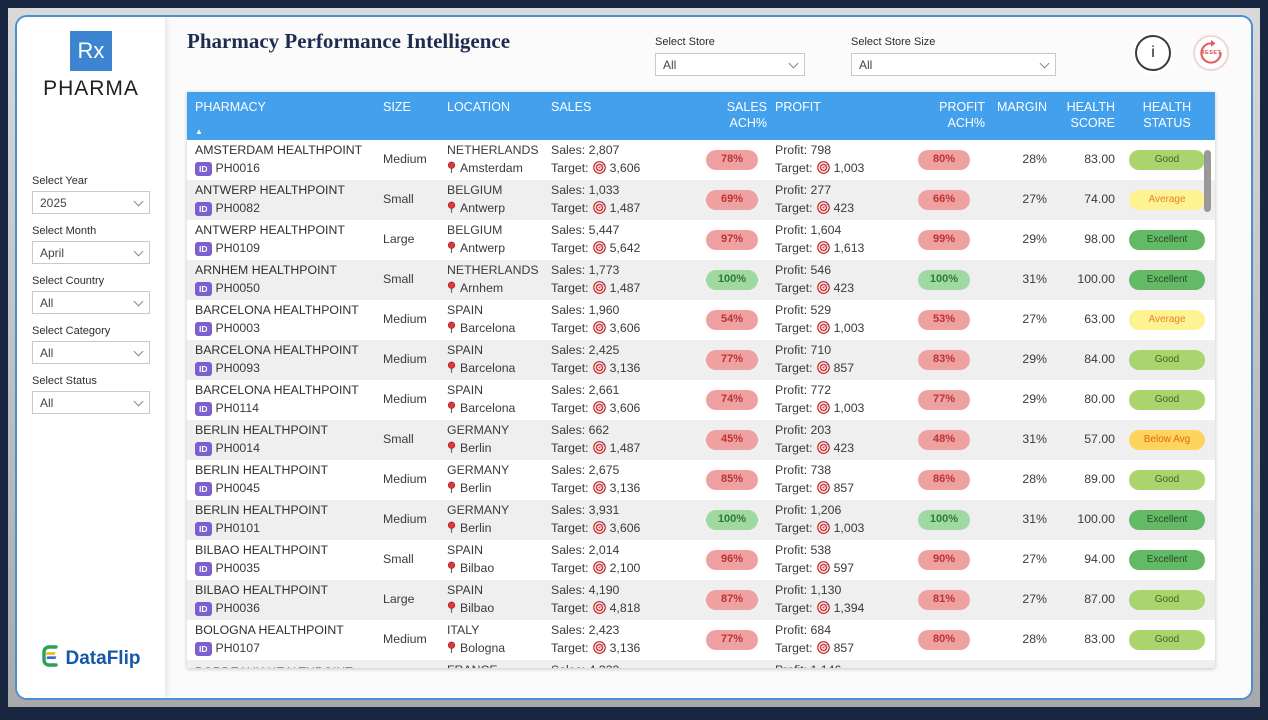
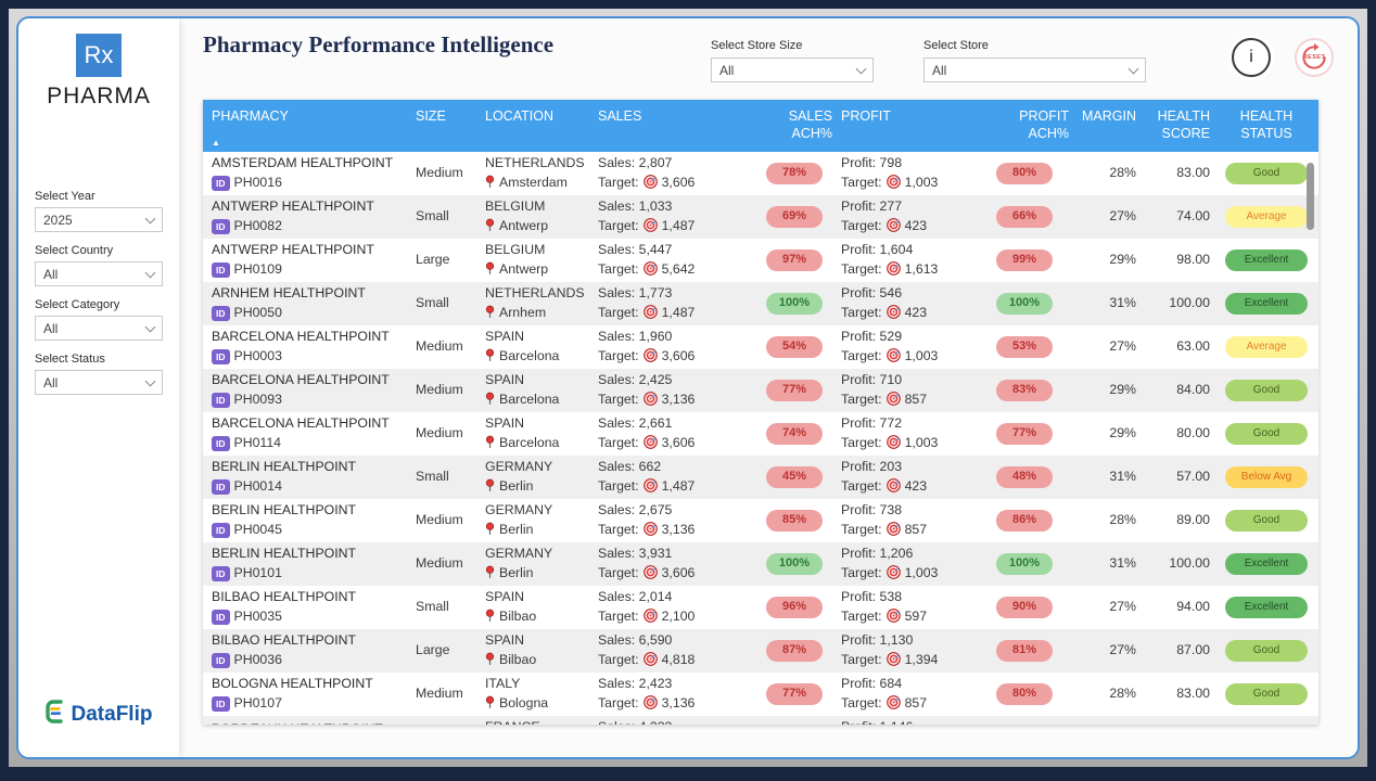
  Rx
  PHARMA
  Select Year
  2025
- Select Month
- April
  Select Country
  All
  Select Category
  All
  Select Status
  All
  DataFlip
  Pharmacy Performance Intelligence
- Select Store
+ Select Store Size
  All
- Select Store Size
+ Select Store
  All
  i
  PHARMACY
  ▲
  SIZE
  LOCATION
  SALES
  SALES ACH%
  PROFIT
  PROFIT ACH%
  MARGIN
  HEALTH SCORE
  HEALTH STATUS
  AMSTERDAM HEALTHPOINT
  ID
  PH0016
  Medium
  NETHERLANDS
  Amsterdam
  Sales: 2,807
  Target:
  3,606
  78%
  Profit: 798
  Target:
  1,003
  80%
  28%
  83.00
  Good
  ANTWERP HEALTHPOINT
  ID
  PH0082
  Small
  BELGIUM
  Antwerp
  Sales: 1,033
  Target:
  1,487
  69%
  Profit: 277
  Target:
  423
  66%
  27%
  74.00
  Average
  ANTWERP HEALTHPOINT
  ID
  PH0109
  Large
  BELGIUM
  Antwerp
  Sales: 5,447
  Target:
  5,642
  97%
  Profit: 1,604
  Target:
  1,613
  99%
  29%
  98.00
  Excellent
  ARNHEM HEALTHPOINT
  ID
  PH0050
  Small
  NETHERLANDS
  Arnhem
  Sales: 1,773
  Target:
  1,487
  100%
  Profit: 546
  Target:
  423
  100%
  31%
  100.00
  Excellent
  BARCELONA HEALTHPOINT
  ID
  PH0003
  Medium
  SPAIN
  Barcelona
  Sales: 1,960
  Target:
  3,606
  54%
  Profit: 529
  Target:
  1,003
  53%
  27%
  63.00
  Average
  BARCELONA HEALTHPOINT
  ID
  PH0093
  Medium
  SPAIN
  Barcelona
  Sales: 2,425
  Target:
  3,136
  77%
  Profit: 710
  Target:
  857
  83%
  29%
  84.00
  Good
  BARCELONA HEALTHPOINT
  ID
  PH0114
  Medium
  SPAIN
  Barcelona
  Sales: 2,661
  Target:
  3,606
  74%
  Profit: 772
  Target:
  1,003
  77%
  29%
  80.00
  Good
  BERLIN HEALTHPOINT
  ID
  PH0014
  Small
  GERMANY
  Berlin
  Sales: 662
  Target:
  1,487
  45%
  Profit: 203
  Target:
  423
  48%
  31%
  57.00
  Below Avg
  BERLIN HEALTHPOINT
  ID
  PH0045
  Medium
  GERMANY
  Berlin
  Sales: 2,675
  Target:
  3,136
  85%
  Profit: 738
  Target:
  857
  86%
  28%
  89.00
  Good
  BERLIN HEALTHPOINT
  ID
  PH0101
  Medium
  GERMANY
  Berlin
  Sales: 3,931
  Target:
  3,606
  100%
  Profit: 1,206
  Target:
  1,003
  100%
  31%
  100.00
  Excellent
  BILBAO HEALTHPOINT
  ID
  PH0035
  Small
  SPAIN
  Bilbao
  Sales: 2,014
  Target:
  2,100
  96%
  Profit: 538
  Target:
  597
  90%
  27%
  94.00
  Excellent
  BILBAO HEALTHPOINT
  ID
  PH0036
  Large
  SPAIN
  Bilbao
- Sales: 4,190
+ Sales: 6,590
  Target:
  4,818
  87%
  Profit: 1,130
  Target:
  1,394
  81%
  27%
  87.00
  Good
  BOLOGNA HEALTHPOINT
  ID
  PH0107
  Medium
  ITALY
  Bologna
  Sales: 2,423
  Target:
  3,136
  77%
  Profit: 684
  Target:
  857
  80%
  28%
  83.00
  Good
